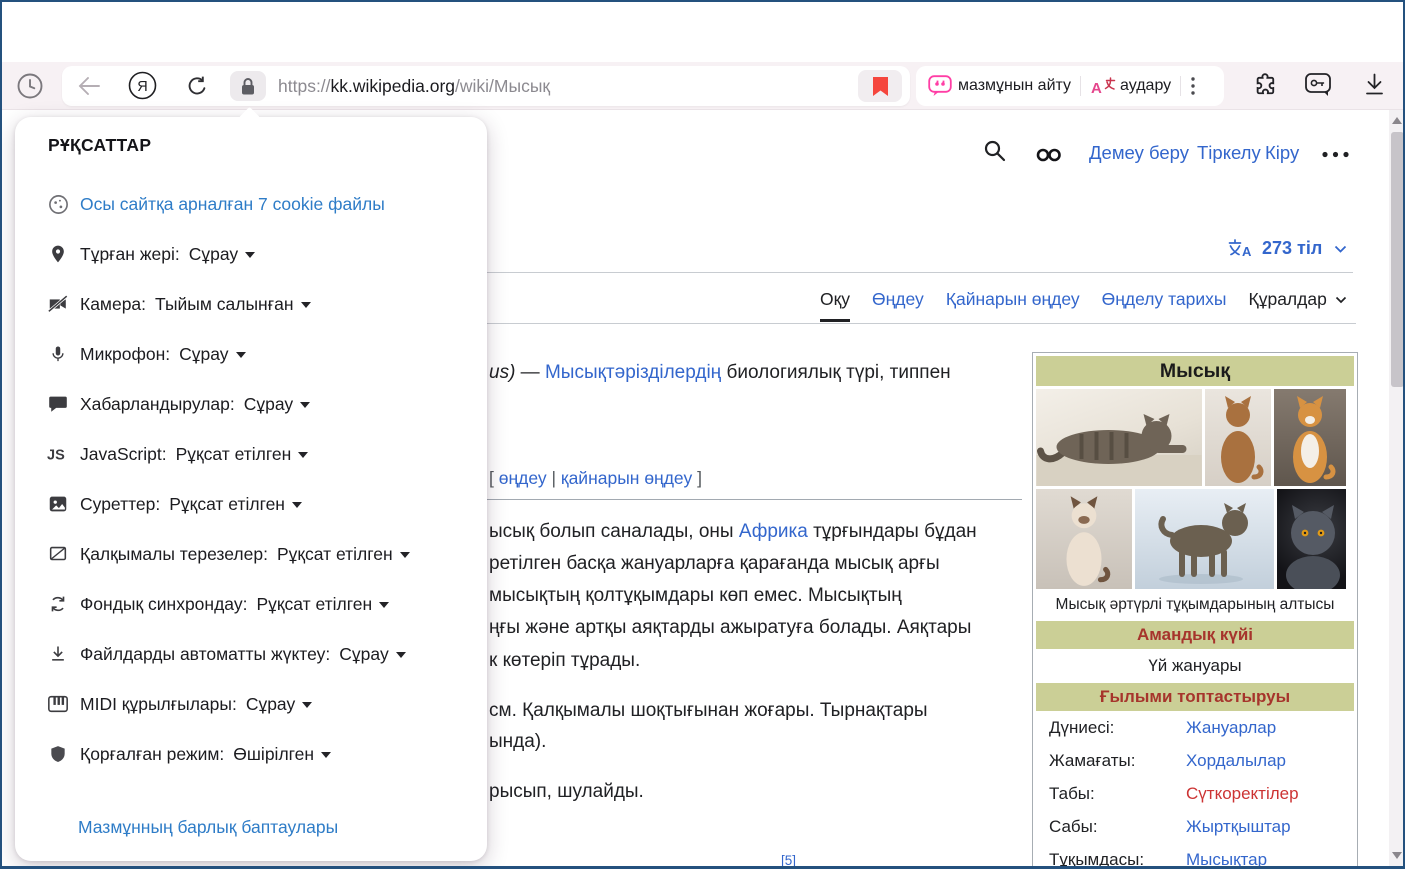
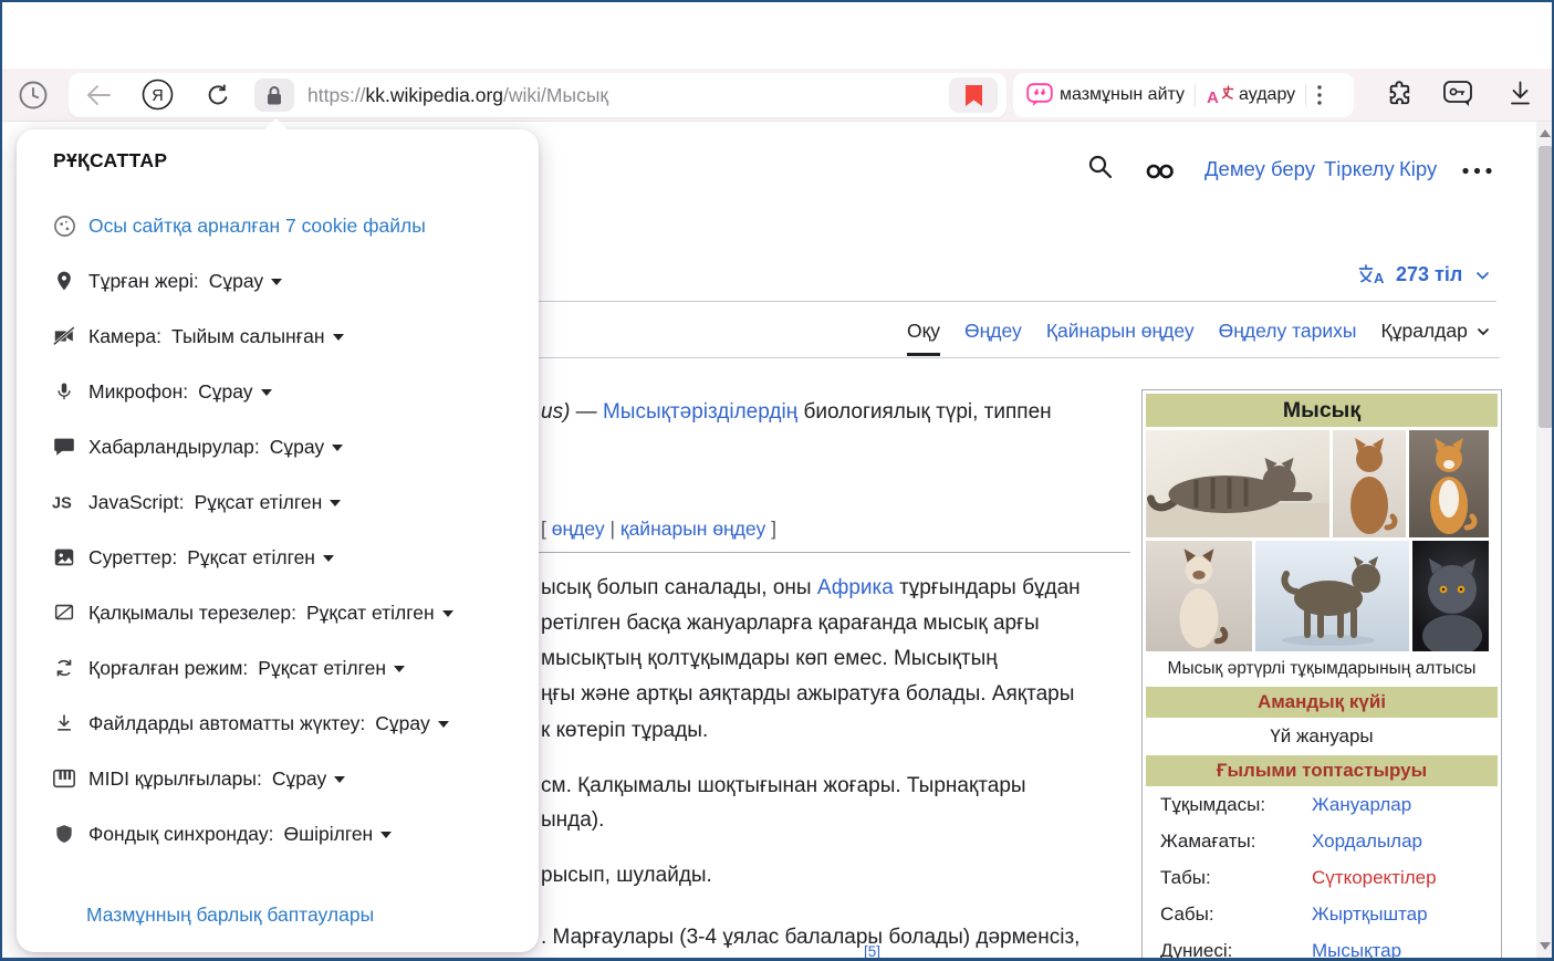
  Я
  https://kk.wikipedia.org/wiki/Мысық
  мазмұнын айту
  А
  аудару
  Демеу беру
  Тіркелу
  Кіру
  A
  273 тіл
  Оқу
  Өңдеу
  Қайнарын өңдеу
  Өңделу тарихы
  Құралдар
  us) — Мысықтәрізділердің биологиялық түрі, типпен
  [ өңдеу | қайнарын өңдеу ]
  ысық болып саналады, оны Африка тұрғындары бұдан
  ретілген басқа жануарларға қарағанда мысық арғы
  мысықтың қолтұқымдары көп емес. Мысықтың
  ңғы және артқы аяқтарды ажыратуға болады. Аяқтары
  к көтеріп тұрады.
  см. Қалқымалы шоқтығынан жоғары. Тырнақтары
  ында).
  рысып, шулайды.
+ . Марғаулары (3-4 ұялас балалары болады) дәрменсіз,
  [5]
  Мысық
  Мысық әртүрлі тұқымдарының алтысы
  Амандық күйі
  Үй жануары
  Ғылыми топтастыруы
- Дүниесі:
+ Тұқымдасы:
  Жануарлар
  Жамағаты:
  Хордалылар
  Табы:
  Сүткоректілер
  Сабы:
  Жыртқыштар
- Тұқымдасы:
+ Дүниесі:
  Мысықтар
  РҰҚСАТТАР
  Осы сайтқа арналған 7 cookie файлы
  Тұрған жері:
  Сұрау
  Камера:
  Тыйым салынған
  Микрофон:
  Сұрау
  Хабарландырулар:
  Сұрау
  JS
  JavaScript:
  Рұқсат етілген
  Суреттер:
  Рұқсат етілген
  Қалқымалы терезелер:
  Рұқсат етілген
- Фондық синхрондау:
+ Қорғалған режим:
  Рұқсат етілген
  Файлдарды автоматты жүктеу:
  Сұрау
  MIDI құрылғылары:
  Сұрау
- Қорғалған режим:
+ Фондық синхрондау:
  Өшірілген
  Мазмұнның барлық баптаулары
